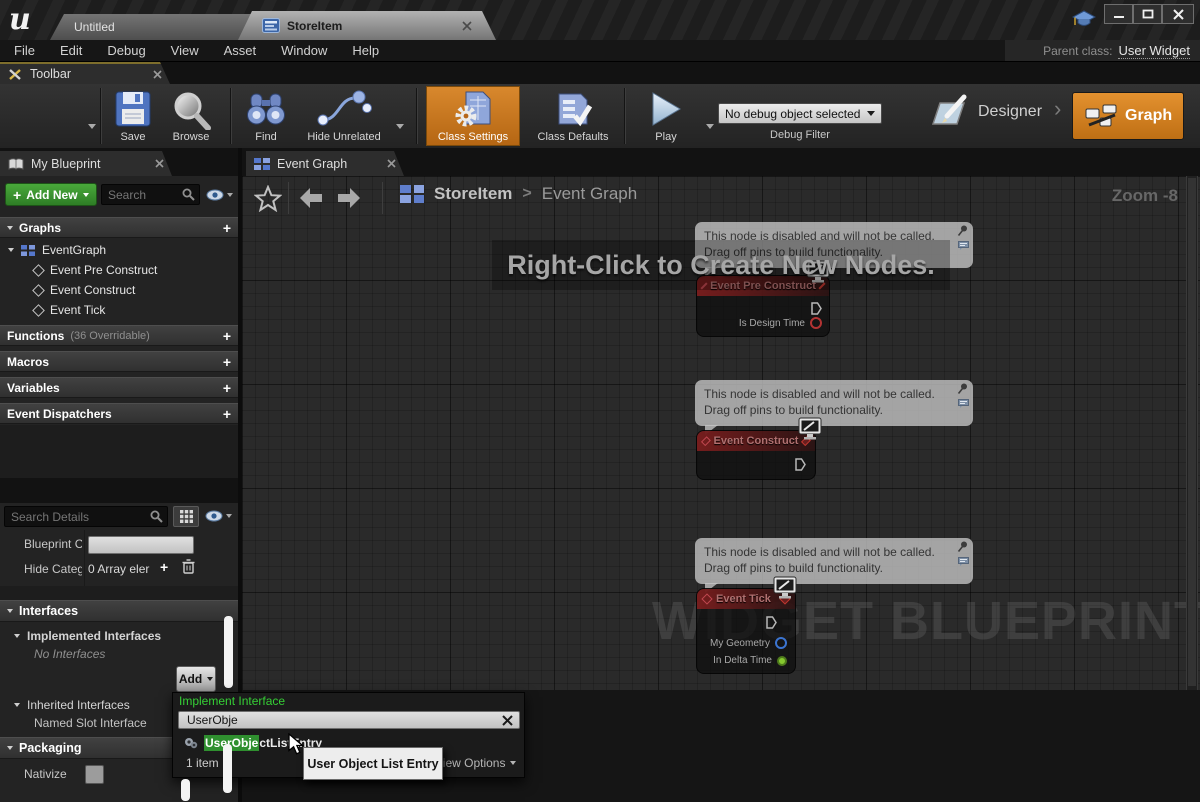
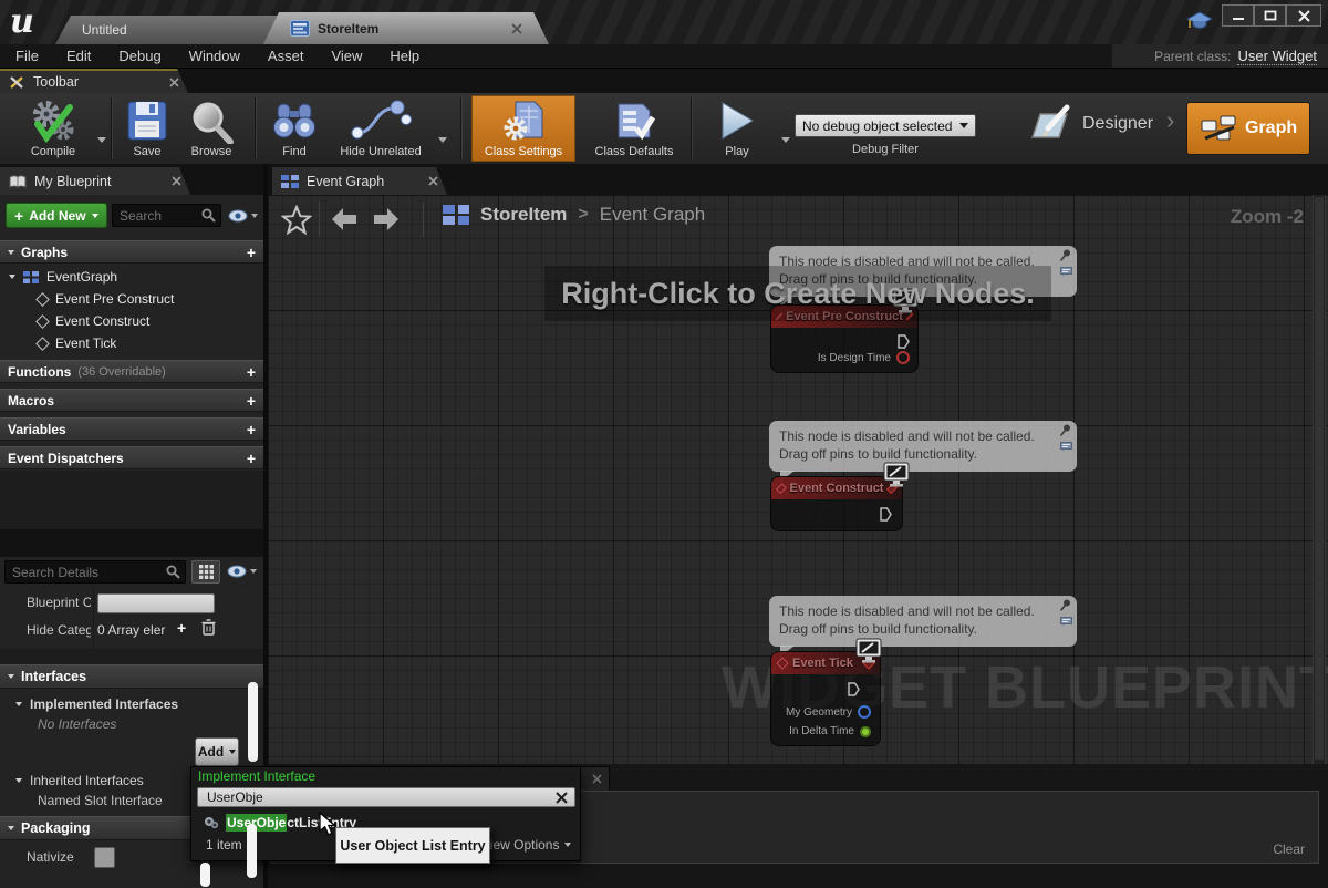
  u
  Untitled
  StoreItem
  File
  Edit
  Debug
- View
+ Window
  Asset
- Window
+ View
  Help
  Parent class:
  User Widget
  Toolbar
+ Compile
  Save
  Browse
  Find
  Hide Unrelated
  Class Settings
  Class Defaults
  Play
  No debug object selected
  Debug Filter
  Designer
  ›
  Graph
  My Blueprint
  +
  Add New
  Search
  Graphs
  +
  EventGraph
  Event Pre Construct
  Event Construct
  Event Tick
  Functions
  (36 Overridable)
  +
  Macros
  +
  Variables
  +
  Event Dispatchers
  +
  Search Details
  Blueprint C
  Hide Categ
  0 Array eler
  +
  Interfaces
  Implemented Interfaces
  No Interfaces
  Add
  Inherited Interfaces
  Named Slot Interface
  Packaging
  Nativize
  Event Graph
  StoreItem
  >
  Event Graph
- Zoom -8
+ Zoom -2
  WIDGET BLUEPRIN
  Right-Click to Create New Nodes.
  This node is disabled and will not be called.
  Drag off pins to build functionality.
  Event Pre Construct
  Is Design Time
  This node is disabled and will not be called.
  Drag off pins to build functionality.
  Event Construct
  This node is disabled and will not be called.
  Drag off pins to build functionality.
  Event Tick
  My Geometry
  In Delta Time
+ Clear
  Implement Interface
  UserObje
  UserObjectLisntry
  1 item
  iew Options
  User Object List Entry
